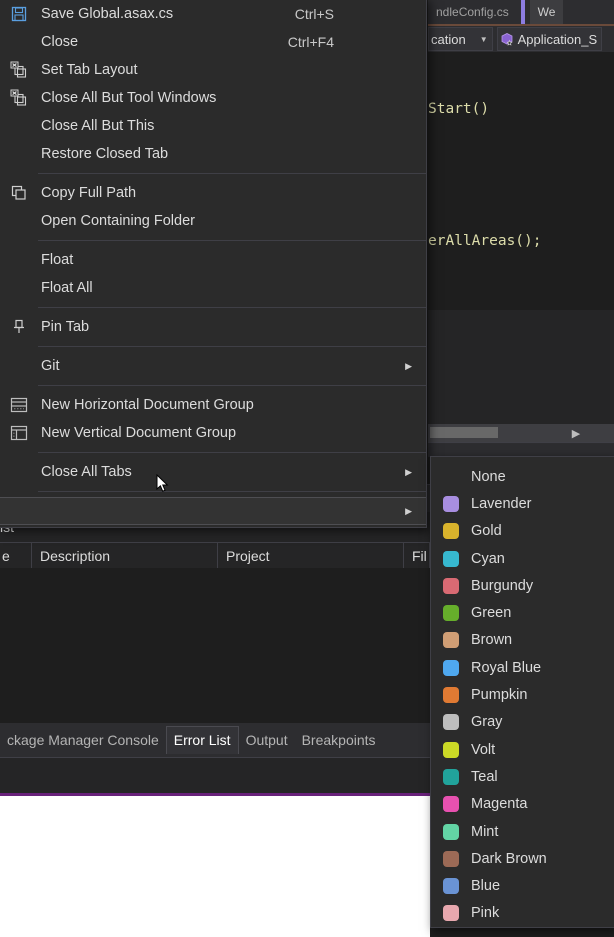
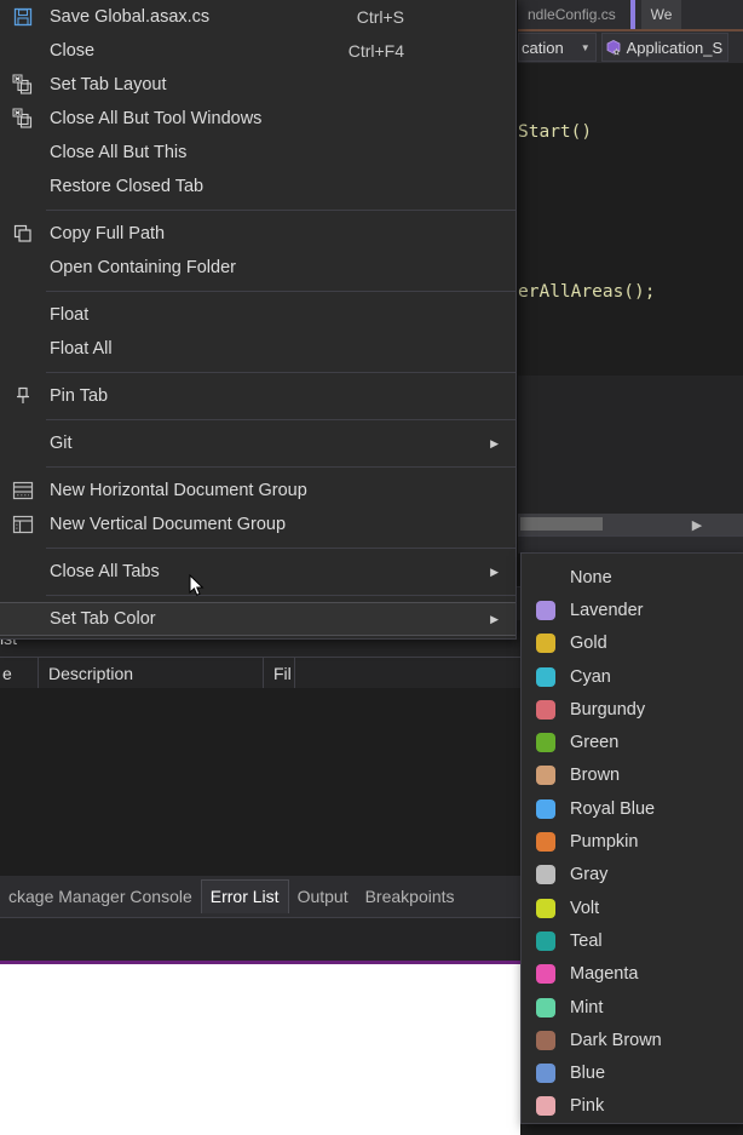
  ndleConfig.cs We
  cation
  ▼
  Application_S
  Start()
  erAllAreas();
  ▶
  e
  Description
- Project
  Fil
  ckage Manager Console
  Error List
  Output
  Breakpoints
  Save Global.asax.cs
  Ctrl+S
  Close
  Ctrl+F4
  Set Tab Layout
  Close All But Tool Windows
  Close All But This
  Restore Closed Tab
  Copy Full Path
  Open Containing Folder
  Float
  Float All
  Pin Tab
  Git
  ▶
  New Horizontal Document Group
  New Vertical Document Group
  Close All Tabs
  ▶
+ Set Tab Color
  ▶
  None
  Lavender
  Gold
  Cyan
  Burgundy
  Green
  Brown
  Royal Blue
  Pumpkin
  Gray
  Volt
  Teal
  Magenta
  Mint
  Dark Brown
  Blue
  Pink
